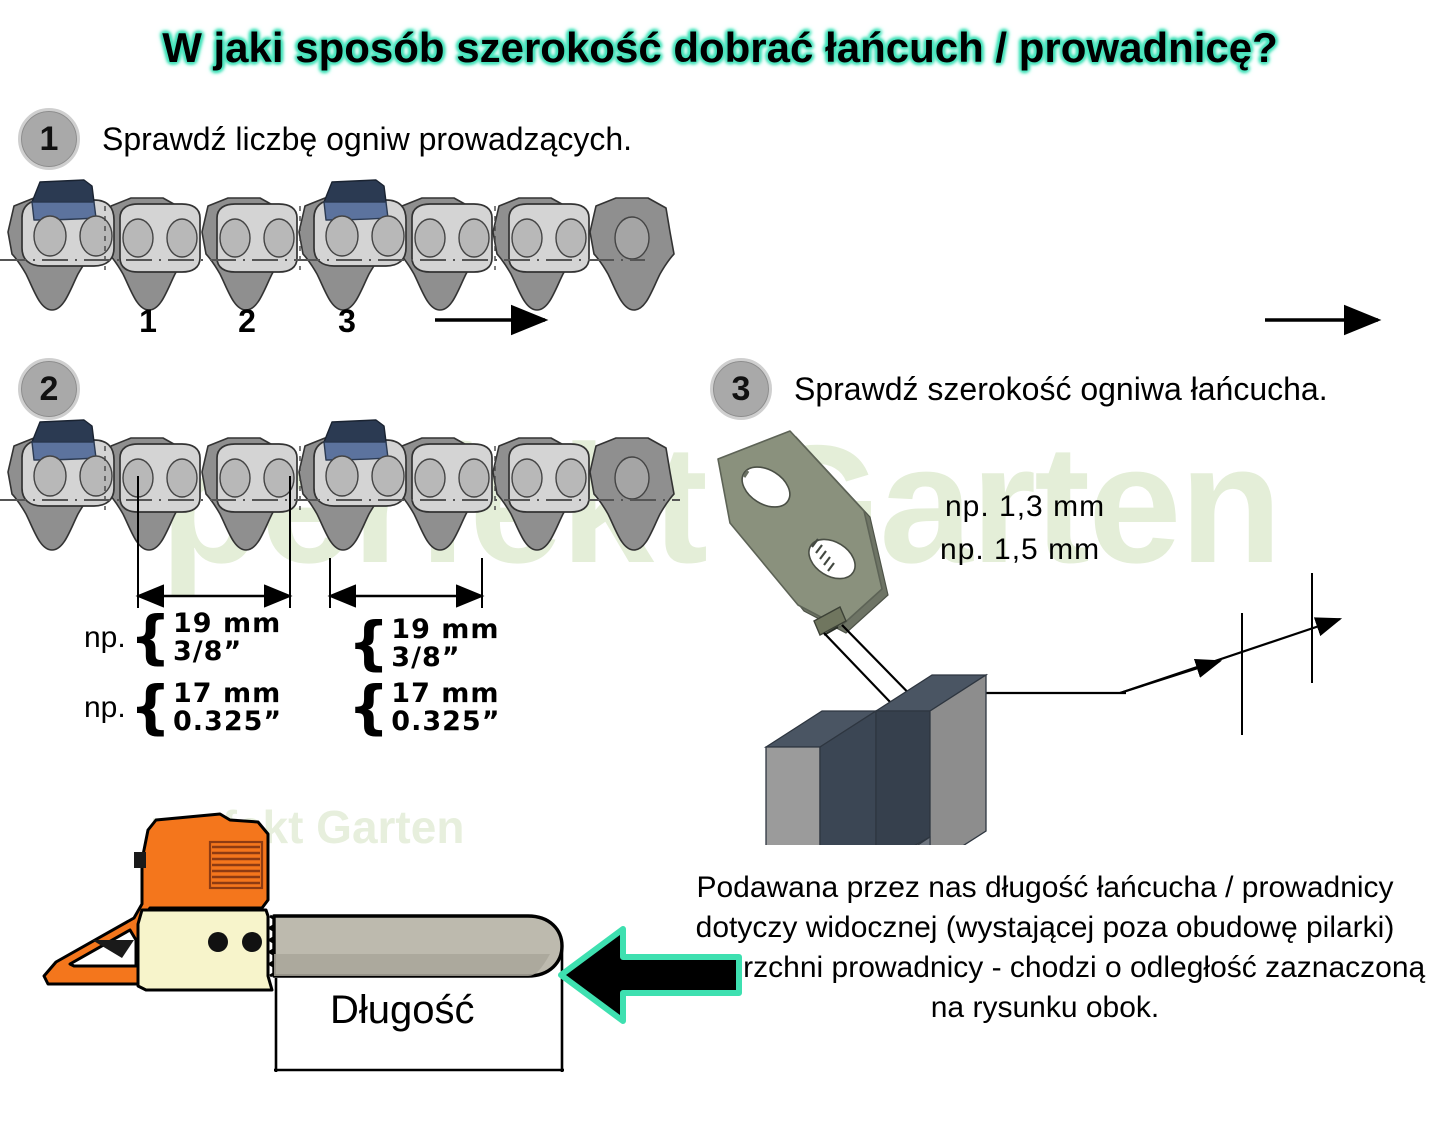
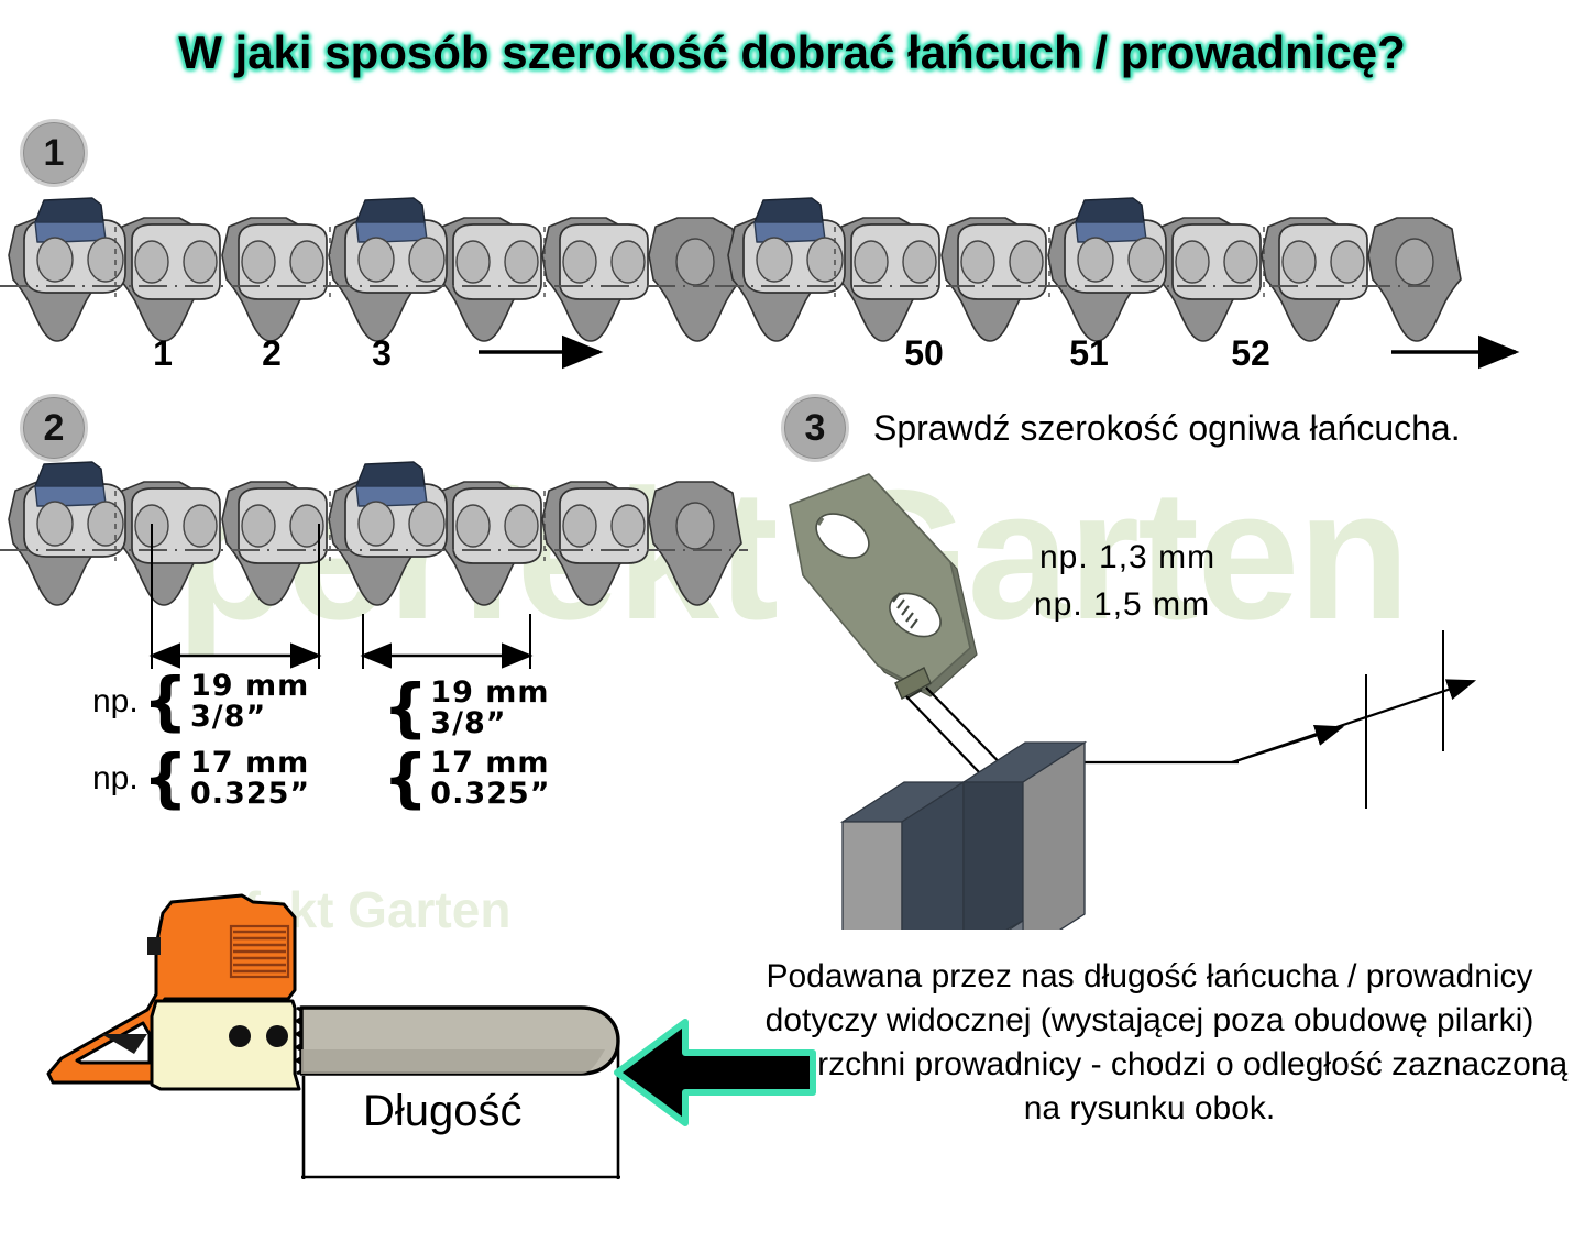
  W jaki sposób szerokość dobrać łańcuch / prowadnicę?
  1
- Sprawdź liczbę ogniw prowadzących.
  1
  2
  3
+ 50
+ 51
+ 52
  2
  3
  Sprawdź szerokość ogniwa łańcucha.
  np.
  {
  19 mm
  3/8”
  {
  19 mm
  3/8”
  np.
  {
  17 mm
  0.325”
  {
  17 mm
  0.325”
  np. 1,3 mm
  np. 1,5 mm
  Długość
  Podawana przez nas długość łańcucha / prowadnicy dotyczy widocznej (wystającej poza obudowę pilarki) rzchni prowadnicy - chodzi o odległość zaznaczoną na rysunku obok.
